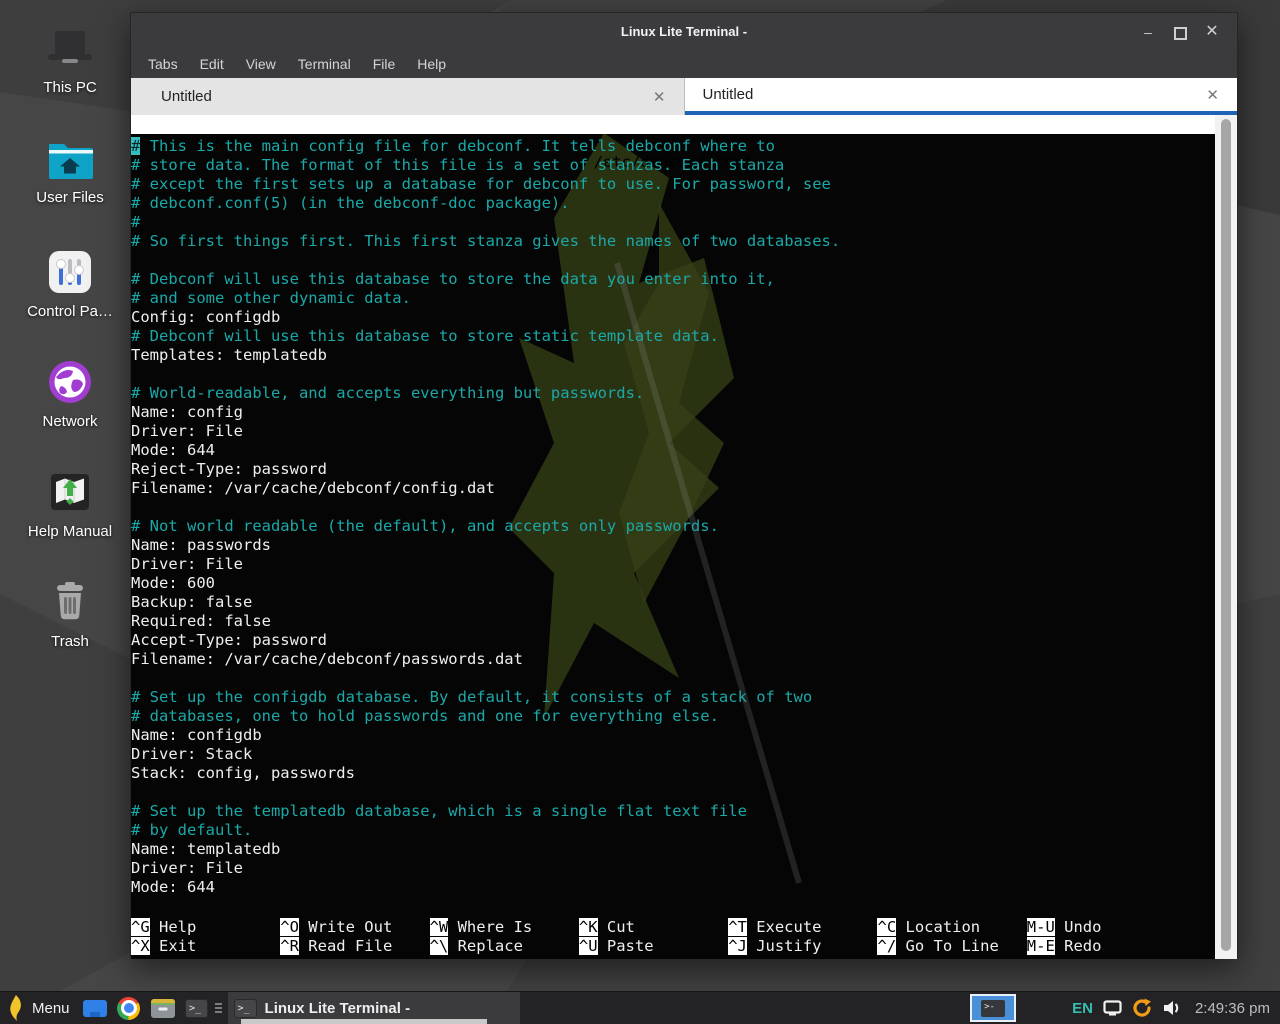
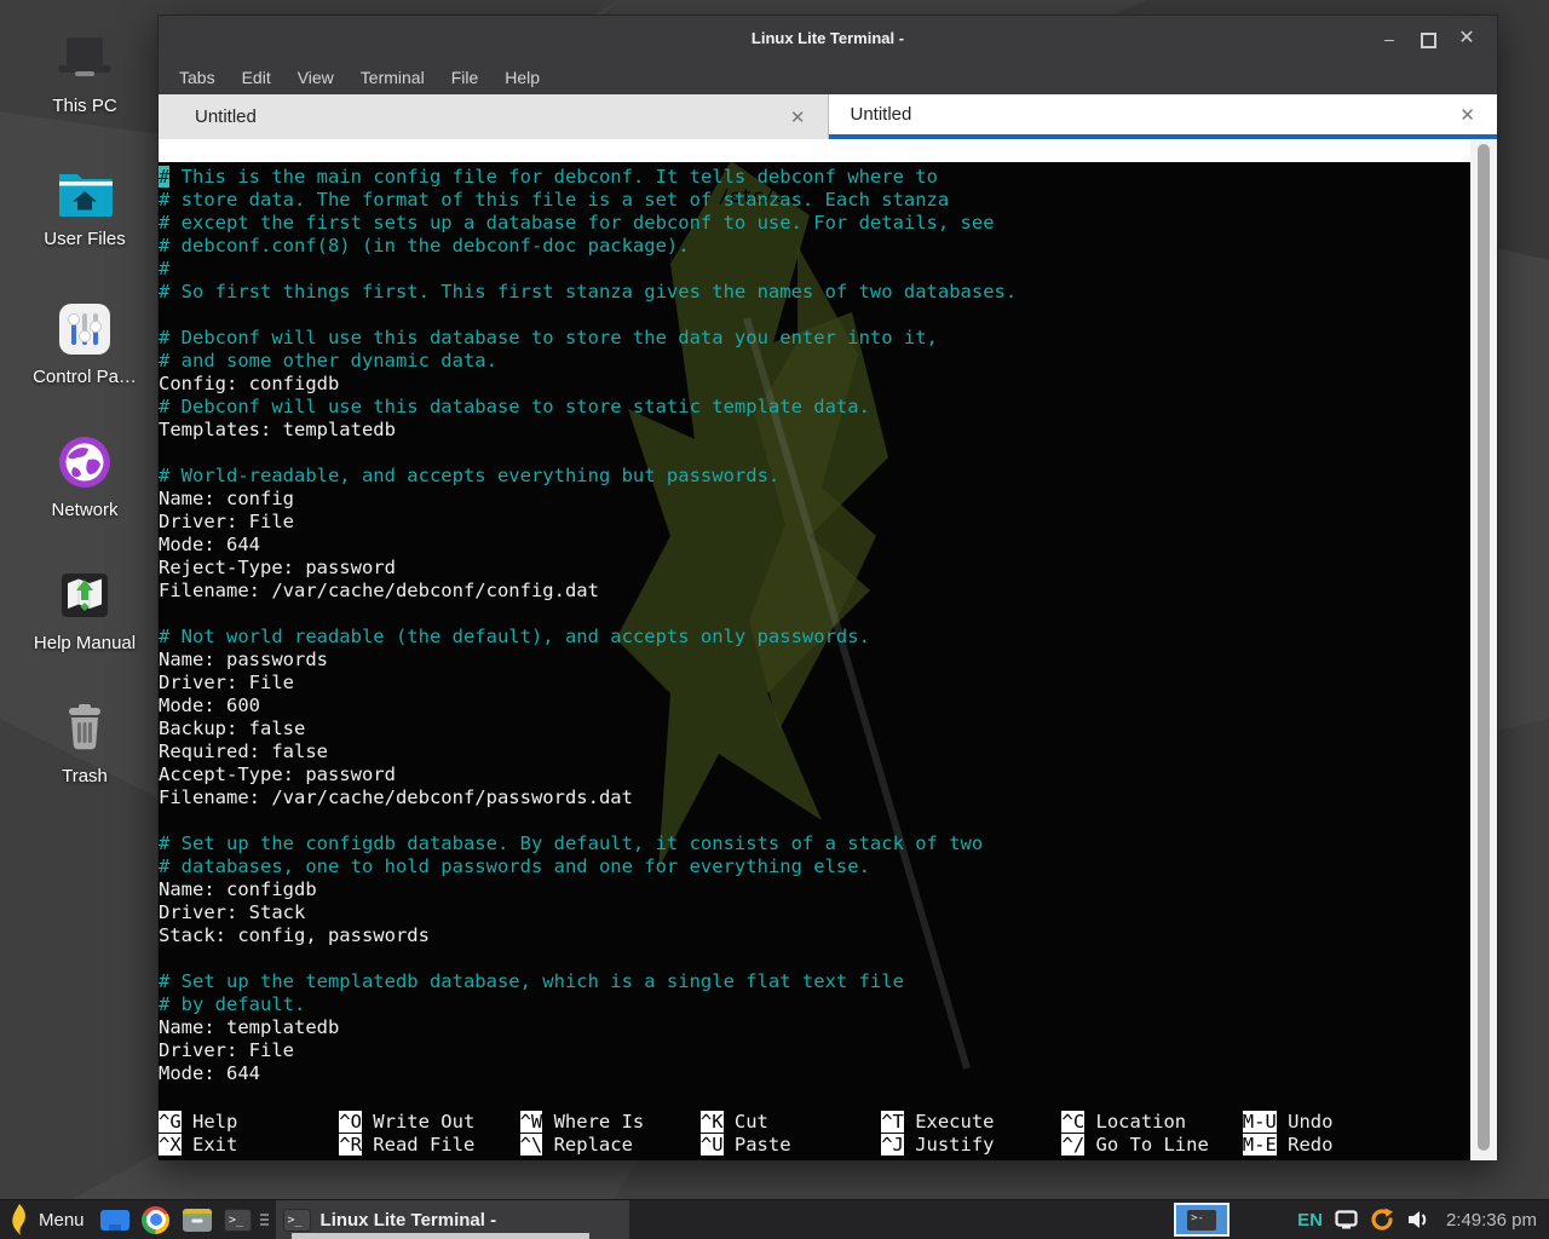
  This PC
  User Files
  Control Pa…
  Network
  Help Manual
  Trash
  Linux Lite Terminal -
  –
  ✕
  Tabs
  Edit
  View
  Terminal
  File
  Help
  Untitled
  ✕
  Untitled
  ✕
  GNU nano 7.2
  /etc/debconf.conf
  # This is the main config file for debconf. It tells debconf where to
  # store data. The format of this file is a set of stanzas. Each stanza
- # except the first sets up a database for debconf to use. For password, see
+ # except the first sets up a database for debconf to use. For details, see
- # debconf.conf(5) (in the debconf-doc package).
+ # debconf.conf(8) (in the debconf-doc package).
  #
  # So first things first. This first stanza gives the names of two databases.
  # Debconf will use this database to store the data you enter into it,
  # and some other dynamic data.
  Config: configdb
  # Debconf will use this database to store static template data.
  Templates: templatedb
  # World-readable, and accepts everything but passwords.
  Name: config
  Driver: File
  Mode: 644
  Reject-Type: password
  Filename: /var/cache/debconf/config.dat
  # Not world readable (the default), and accepts only passwords.
  Name: passwords
  Driver: File
  Mode: 600
  Backup: false
  Required: false
  Accept-Type: password
  Filename: /var/cache/debconf/passwords.dat
  # Set up the configdb database. By default, it consists of a stack of two
  # databases, one to hold passwords and one for everything else.
  Name: configdb
  Driver: Stack
  Stack: config, passwords
  # Set up the templatedb database, which is a single flat text file
  # by default.
  Name: templatedb
  Driver: File
  Mode: 644
  ^G Help ^O Write Out ^W Where Is ^K Cut ^T Execute ^C Location M-U Undo
  ^X Exit ^R Read File ^\ Replace ^U Paste ^J Justify ^/ Go To Line M-E Redo
  Menu
  >_
  >_
  Linux Lite Terminal -
  >-
  EN
  2:49:36 pm
